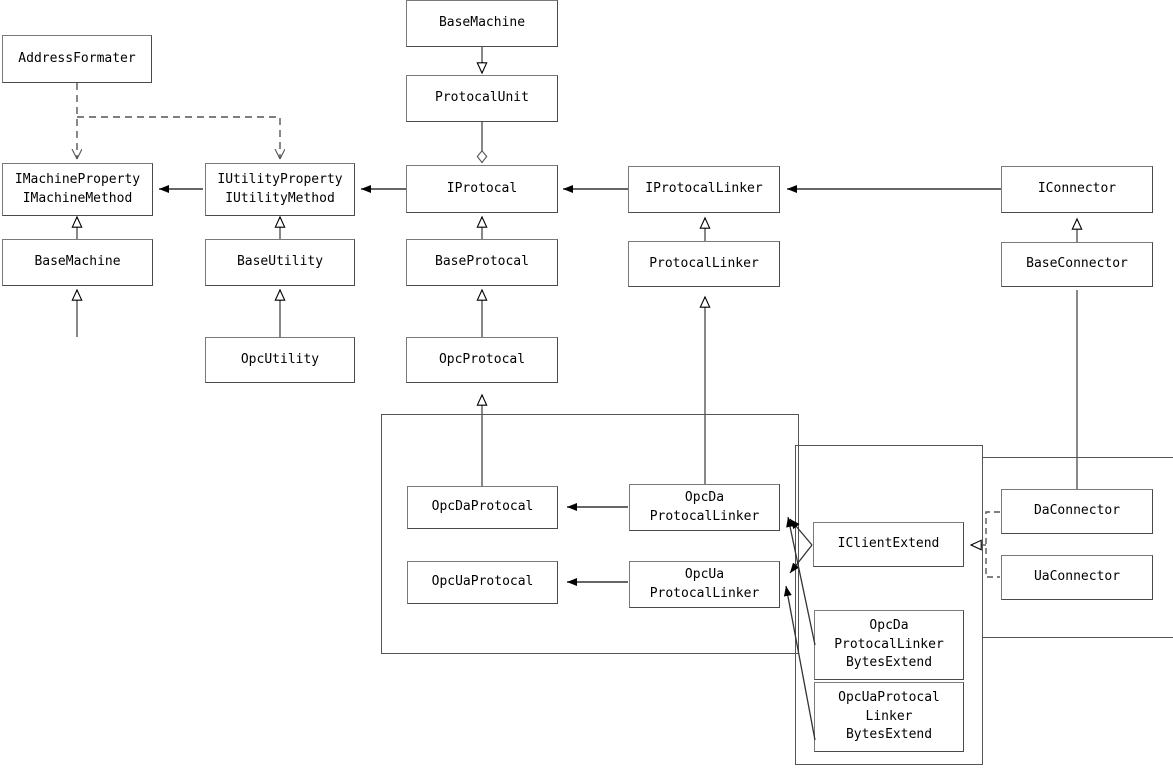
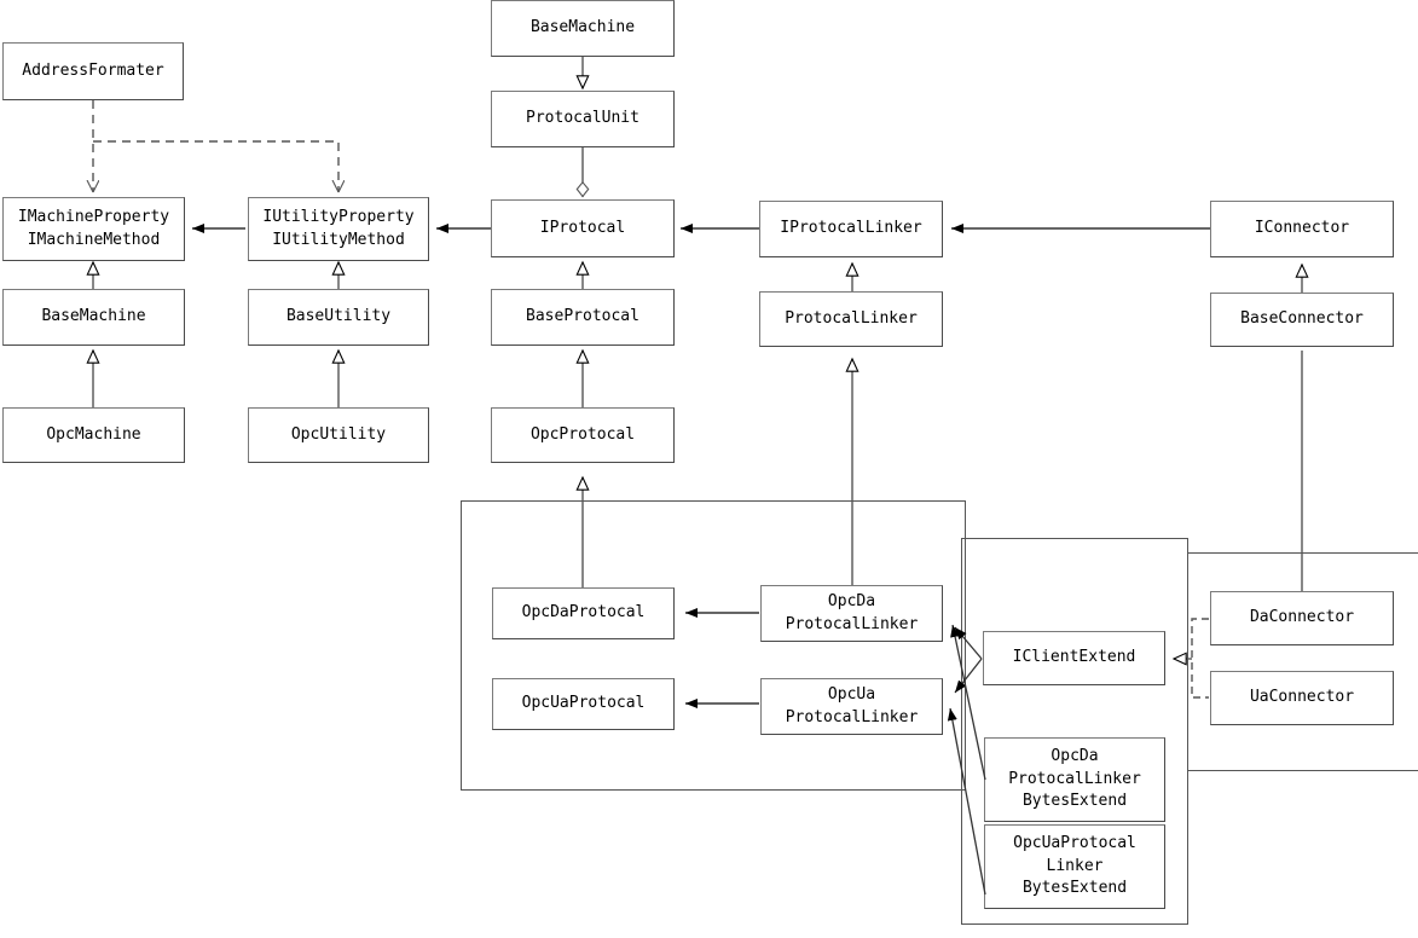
  AddressFormater
  BaseMachine
  ProtocalUnit
  IMachineProperty
  IMachineMethod
  IUtilityProperty
  IUtilityMethod
  IProtocal
  IProtocalLinker
  IConnector
  BaseMachine
  BaseUtility
  BaseProtocal
  ProtocalLinker
  BaseConnector
+ OpcMachine
  OpcUtility
  OpcProtocal
  OpcDaProtocal
  OpcUaProtocal
  OpcDa
  ProtocalLinker
  OpcUa
  ProtocalLinker
  IClientExtend
  DaConnector
  UaConnector
  OpcDa
  ProtocalLinker
  BytesExtend
  OpcUaProtocal
  Linker
  BytesExtend
